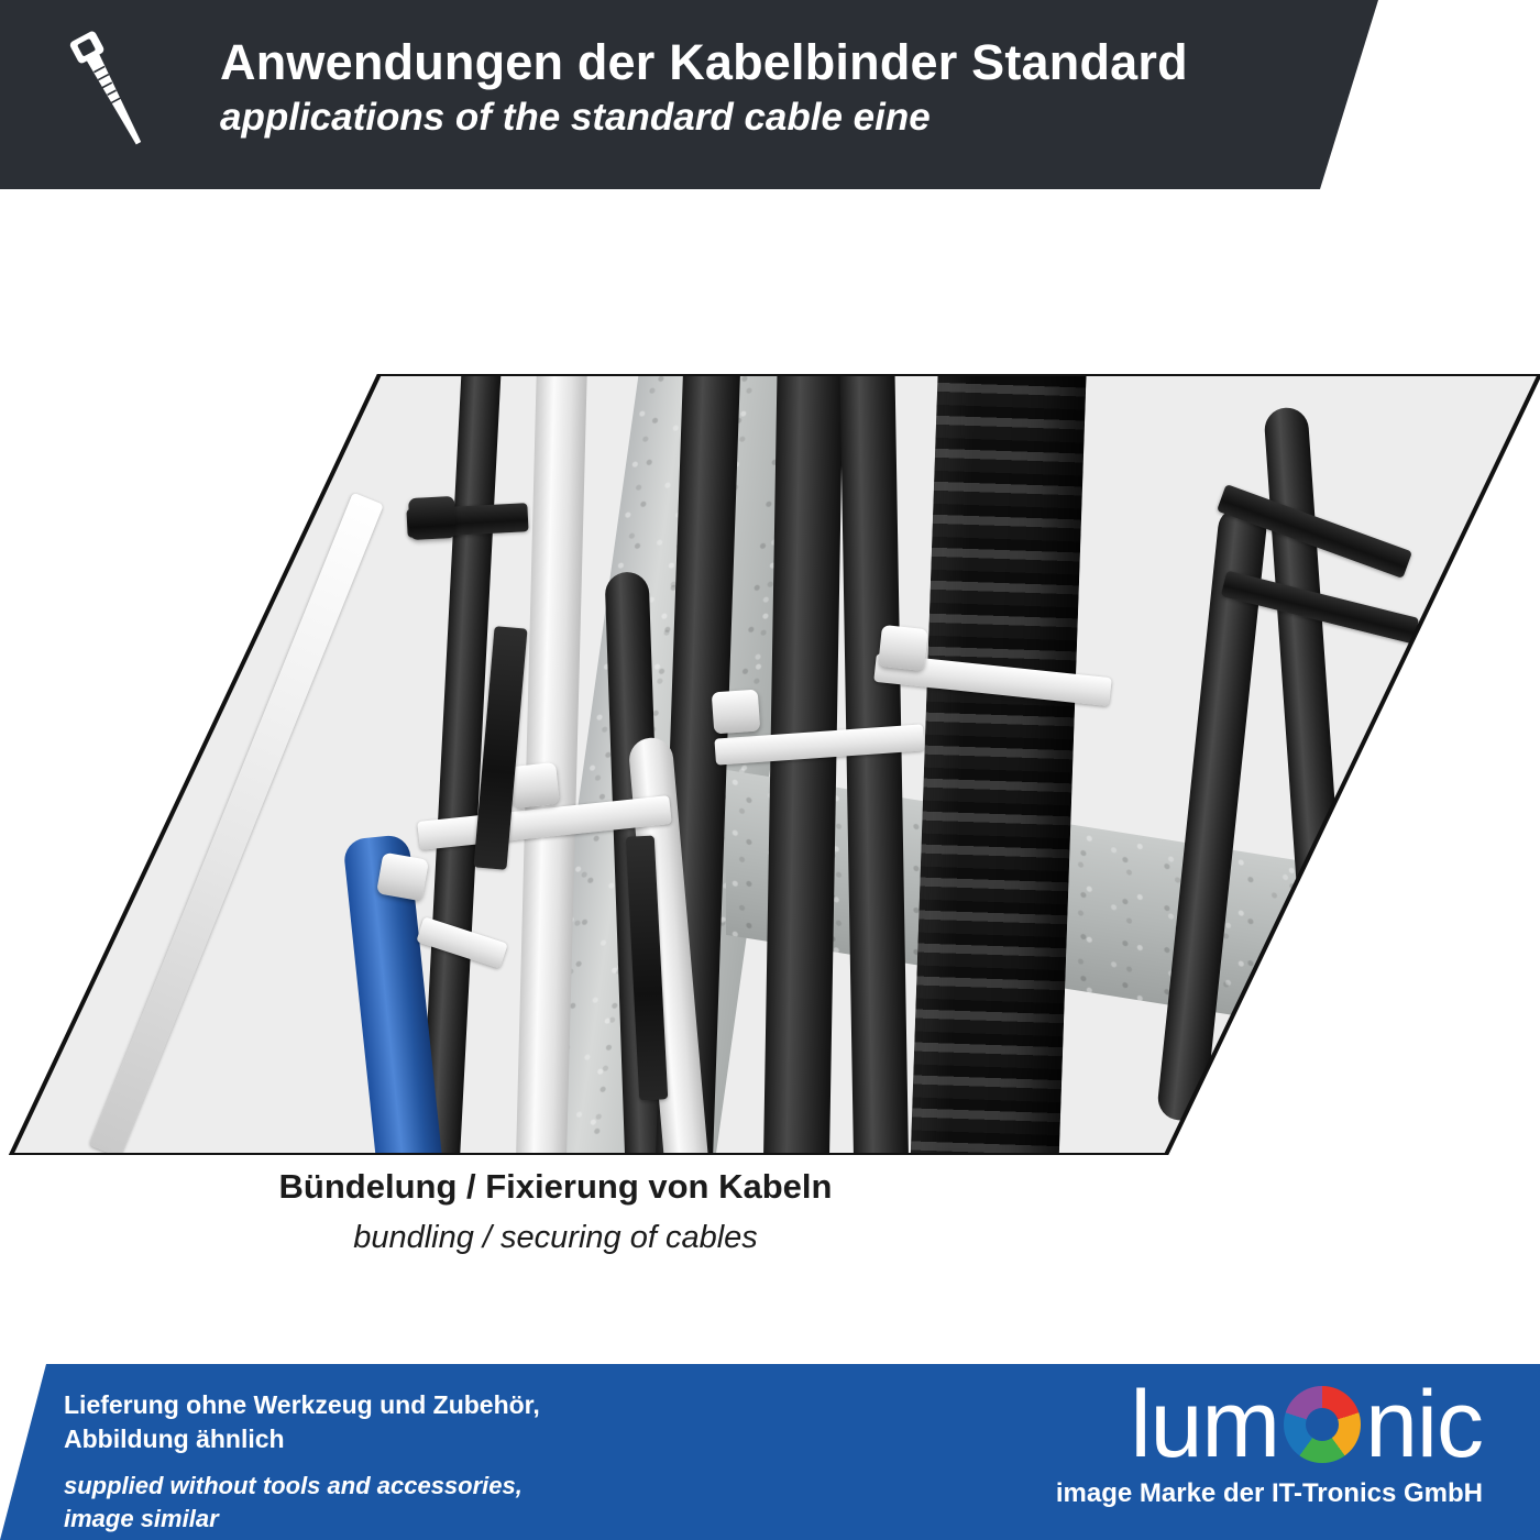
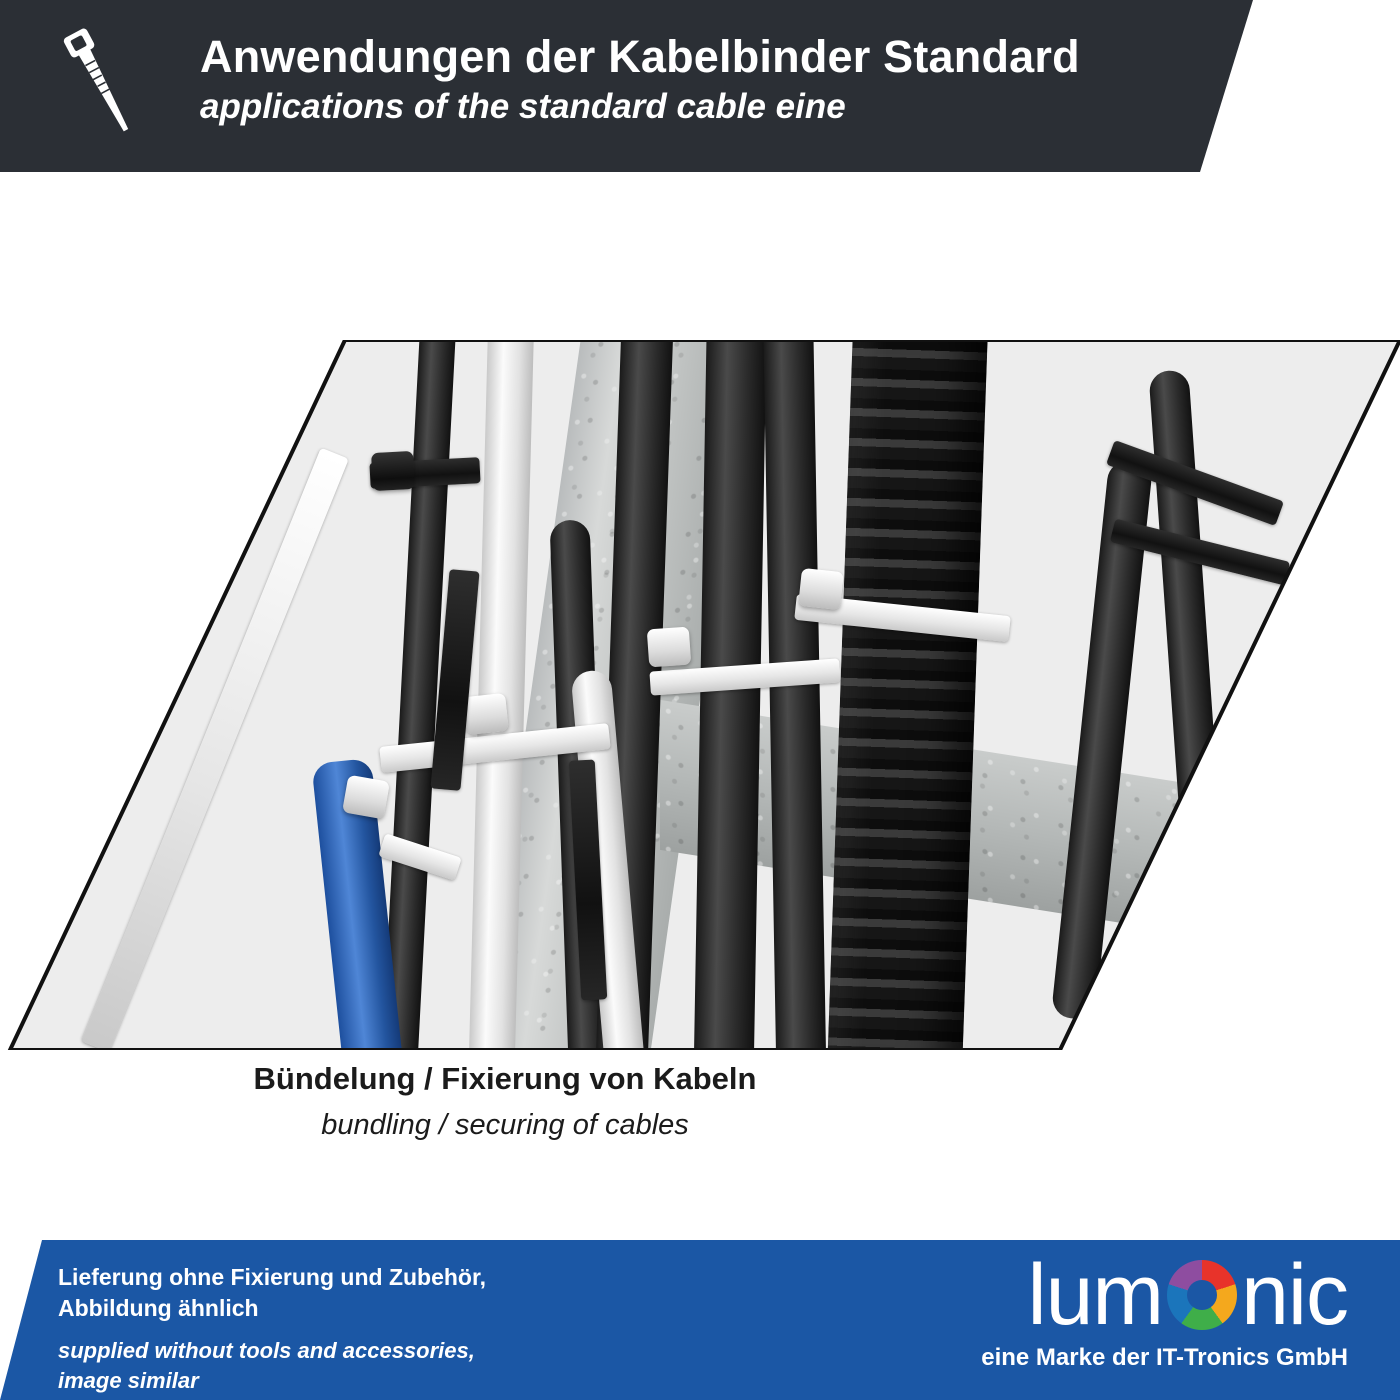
  Anwendungen der Kabelbinder Standard
  applications of the standard cable eine
  Bündelung / Fixierung von Kabeln
  bundling / securing of cables
- Lieferung ohne Werkzeug und Zubehör,
+ Lieferung ohne Fixierung und Zubehör,
  Abbildung ähnlich
  supplied without tools and accessories,
  image similar
  lum
  nic
- image Marke der IT-Tronics GmbH
+ eine Marke der IT-Tronics GmbH
